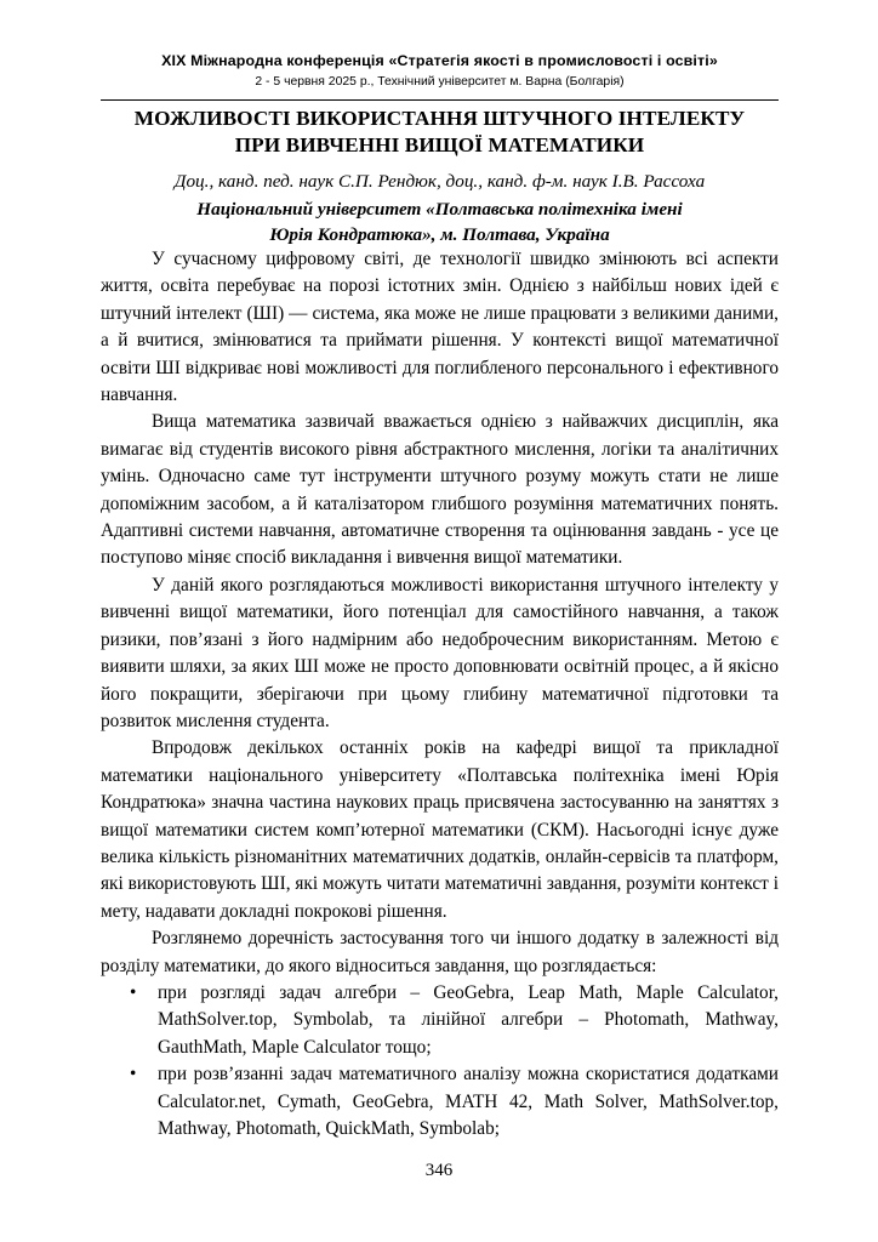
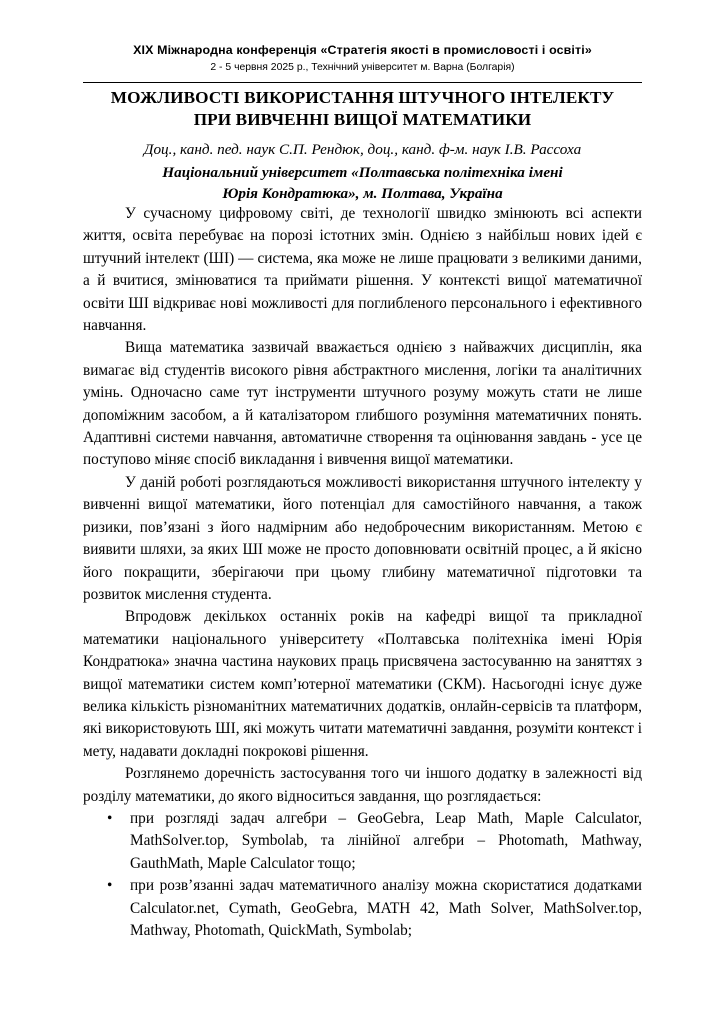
  XIX Міжнародна конференція «Стратегія якості в промисловості і освіті»
  2 - 5 червня 2025 р., Технічний університет м. Варна (Болгарія)
  МОЖЛИВОСТІ ВИКОРИСТАННЯ ШТУЧНОГО ІНТЕЛЕКТУ
  ПРИ ВИВЧЕННІ ВИЩОЇ МАТЕМАТИКИ
  Доц., канд. пед. наук С.П. Рендюк, доц., канд. ф-м. наук І.В. Рассоха
  Національний університет «Полтавська політехніка імені
  Юрія Кондратюка», м. Полтава, Україна
  У сучасному цифровому світі, де технології швидко змінюють всі аспекти життя, освіта перебуває на порозі істотних змін. Однією з найбільш нових ідей є штучний інтелект (ШІ) — система, яка може не лише працювати з великими даними, а й вчитися, змінюватися та приймати рішення. У контексті вищої математичної освіти ШІ відкриває нові можливості для поглибленого персонального і ефективного навчання.
  Вища математика зазвичай вважається однією з найважчих дисциплін, яка вимагає від студентів високого рівня абстрактного мислення, логіки та аналітичних умінь. Одночасно саме тут інструменти штучного розуму можуть стати не лише допоміжним засобом, а й каталізатором глибшого розуміння математичних понять. Адаптивні системи навчання, автоматичне створення та оцінювання завдань - усе це поступово міняє спосіб викладання і вивчення вищої математики.
- У даній якого розглядаються можливості використання штучного інтелекту у вивченні вищої математики, його потенціал для самостійного навчання, а також ризики, пов’язані з його надмірним або недоброчесним використанням. Метою є виявити шляхи, за яких ШІ може не просто доповнювати освітній процес, а й якісно його покращити, зберігаючи при цьому глибину математичної підготовки та розвиток мислення студента.
+ У даній роботі розглядаються можливості використання штучного інтелекту у вивченні вищої математики, його потенціал для самостійного навчання, а також ризики, пов’язані з його надмірним або недоброчесним використанням. Метою є виявити шляхи, за яких ШІ може не просто доповнювати освітній процес, а й якісно його покращити, зберігаючи при цьому глибину математичної підготовки та розвиток мислення студента.
  Впродовж декількох останніх років на кафедрі вищої та прикладної математики національного університету «Полтавська політехніка імені Юрія Кондратюка» значна частина наукових праць присвячена застосуванню на заняттях з вищої математики систем комп’ютерної математики (СКМ). Насьогодні існує дуже велика кількість різноманітних математичних додатків, онлайн-сервісів та платформ, які використовують ШІ, які можуть читати математичні завдання, розуміти контекст і мету, надавати докладні покрокові рішення.
  Розглянемо доречність застосування того чи іншого додатку в залежності від розділу математики, до якого відноситься завдання, що розглядається:
  •
  при розгляді задач алгебри – GeoGebra, Leap Math, Maple Calculator, MathSolver.top, Symbolab, та лінійної алгебри – Photomath, Mathway, GauthMath, Maple Calculator тощо;
  •
  при розв’язанні задач математичного аналізу можна скористатися додатками Calculator.net, Cymath, GeoGebra, MATH 42, Math Solver, MathSolver.top, Mathway, Photomath, QuickMath, Symbolab;
- 346
